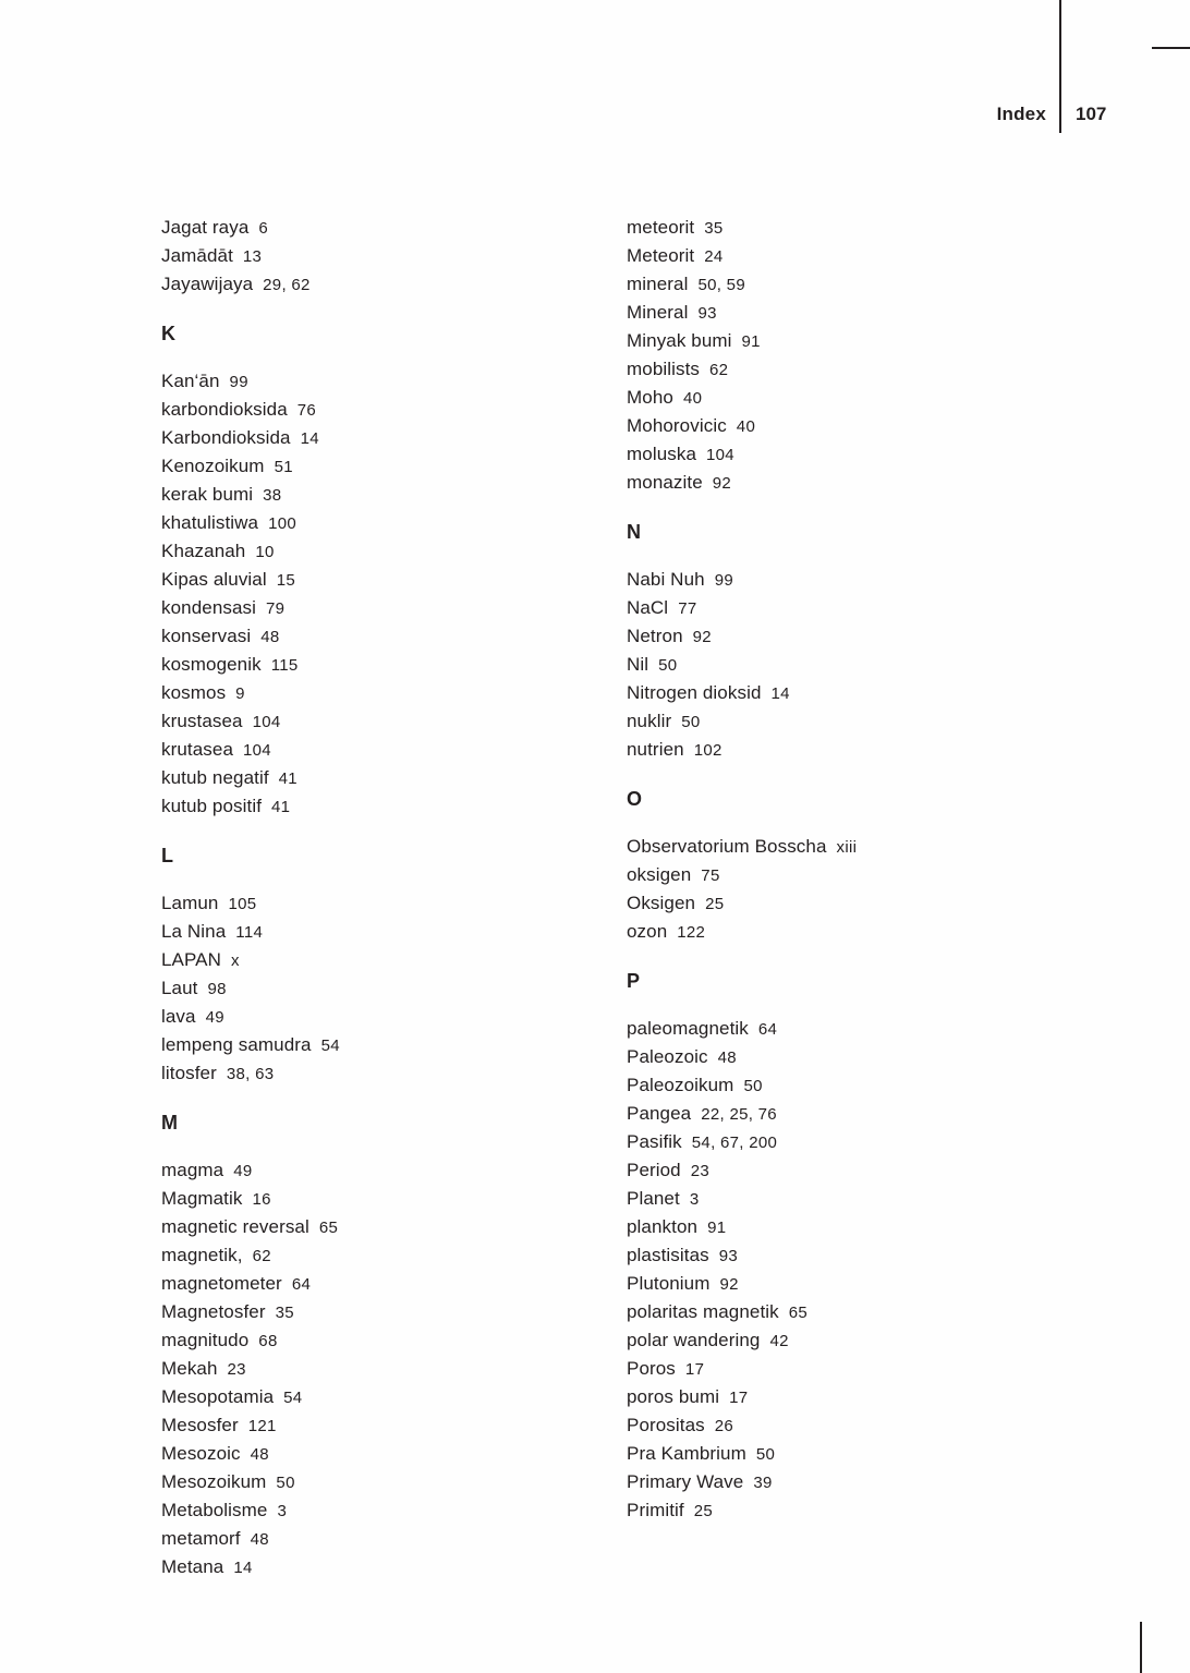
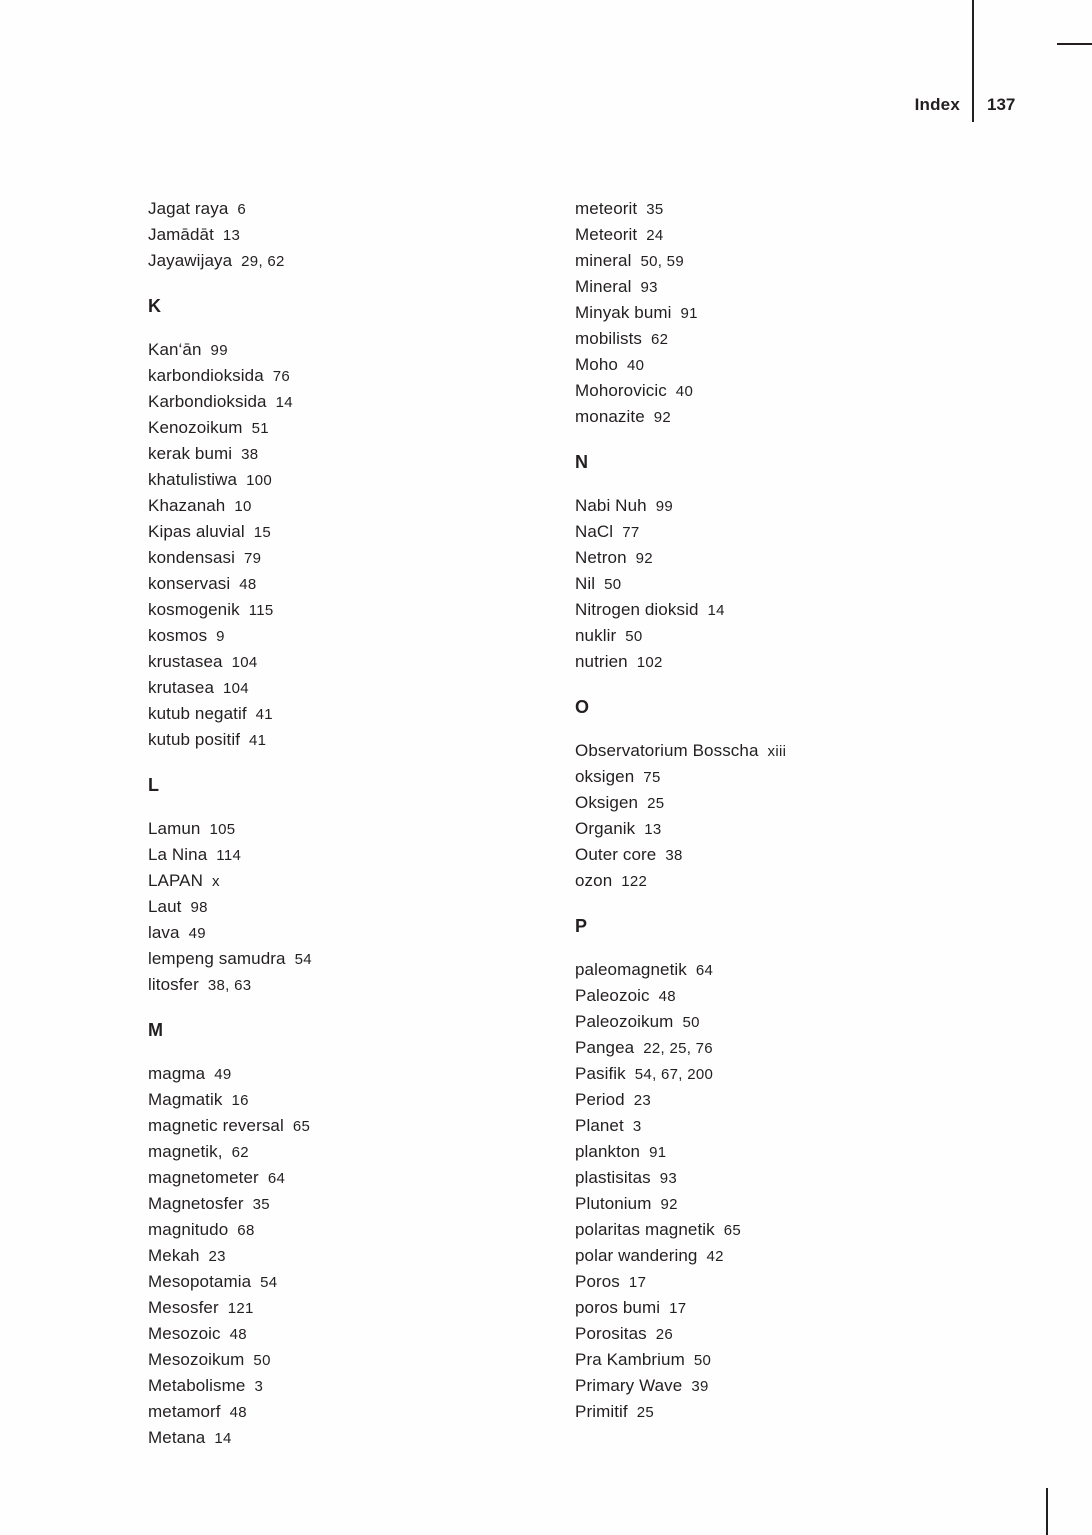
  Index
- 107
+ 137
  Jagat raya 6
  Jamādāt 13
  Jayawijaya 29, 62
  K
  Kan‘ān 99
  karbondioksida 76
  Karbondioksida 14
  Kenozoikum 51
  kerak bumi 38
  khatulistiwa 100
  Khazanah 10
  Kipas aluvial 15
  kondensasi 79
  konservasi 48
  kosmogenik 115
  kosmos 9
  krustasea 104
  krutasea 104
  kutub negatif 41
  kutub positif 41
  L
  Lamun 105
  La Nina 114
  LAPAN x
  Laut 98
  lava 49
  lempeng samudra 54
  litosfer 38, 63
  M
  magma 49
  Magmatik 16
  magnetic reversal 65
  magnetik, 62
  magnetometer 64
  Magnetosfer 35
  magnitudo 68
  Mekah 23
  Mesopotamia 54
  Mesosfer 121
  Mesozoic 48
  Mesozoikum 50
  Metabolisme 3
  metamorf 48
  Metana 14
  meteorit 35
  Meteorit 24
  mineral 50, 59
  Mineral 93
  Minyak bumi 91
  mobilists 62
  Moho 40
  Mohorovicic 40
- moluska 104
  monazite 92
  N
  Nabi Nuh 99
  NaCl 77
  Netron 92
  Nil 50
  Nitrogen dioksid 14
  nuklir 50
  nutrien 102
  O
  Observatorium Bosscha xiii
  oksigen 75
  Oksigen 25
+ Organik 13
+ Outer core 38
  ozon 122
  P
  paleomagnetik 64
  Paleozoic 48
  Paleozoikum 50
  Pangea 22, 25, 76
  Pasifik 54, 67, 200
  Period 23
  Planet 3
  plankton 91
  plastisitas 93
  Plutonium 92
  polaritas magnetik 65
  polar wandering 42
  Poros 17
  poros bumi 17
  Porositas 26
  Pra Kambrium 50
  Primary Wave 39
  Primitif 25
